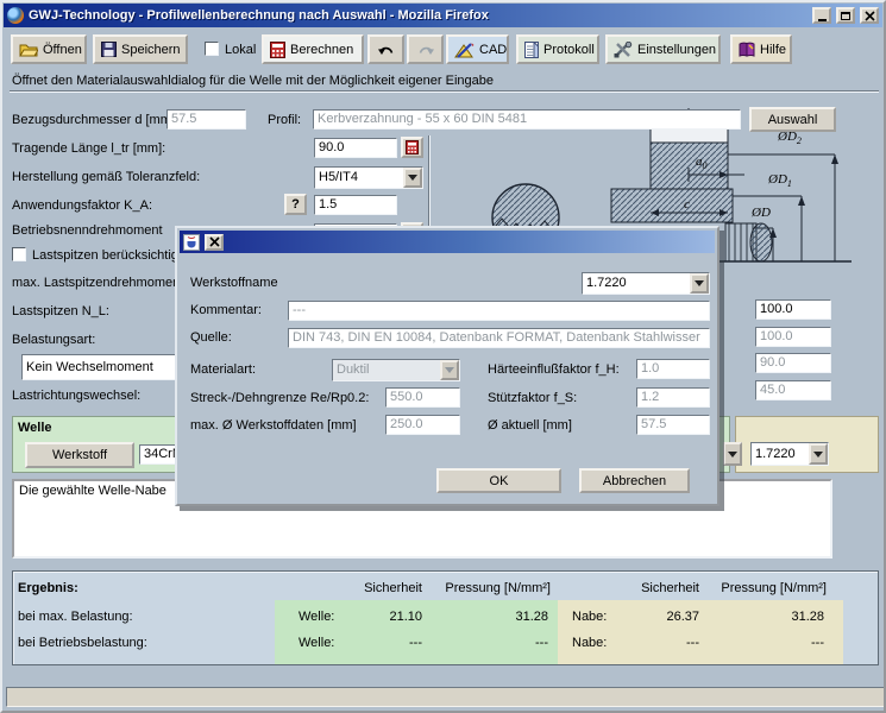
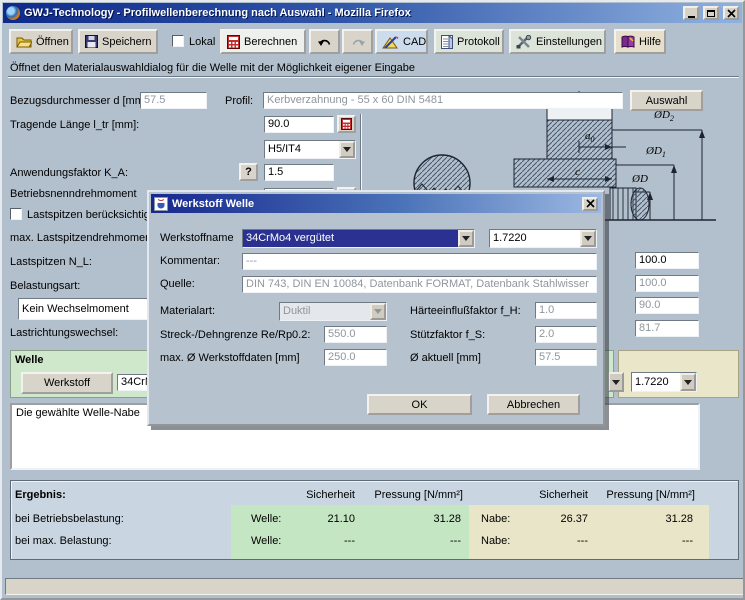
  GWJ-Technology - Profilwellenberechnung nach Auswahl - Mozilla Firefox
  Öffnen
  Speichern
  Lokal
  Berechnen
  CAD
  Protokoll
  Einstellungen
  Hilfe
  Öffnet den Materialauswahldialog für die Welle mit der Möglichkeit eigener Eingabe
  a0
  c
  ØD2
  ØD1
  ØD
  Bezugsdurchmesser d [m
  57.5
  Profil:
  Kerbverzahnung - 55 x 60 DIN 5481
  Auswahl
  Tragende Länge l_tr [mm]:
  90.0
- Herstellung gemäß Toleranzfeld:
  H5/IT4
  Anwendungsfaktor K_A:
  ?
  1.5
  Betriebsnenndrehmoment
  Lastspitzen berücksichti
  max. Lastspitzendrehmome
  Lastspitzen N_L:
  Belastungsart:
  Kein Wechselmoment
  Lastrichtungswechsel:
  100.0
  100.0
  90.0
- 45.0
+ 81.7
  Welle
  Werkstoff
  1.7220
  Die gewählte Welle-Nabe
  Ergebnis:
  Sicherheit
  Pressung [N/mm²]
  Sicherheit
  Pressung [N/mm²]
- bei max. Belastung:
+ bei Betriebsbelastung:
  Welle:
  21.10
  31.28
  Nabe:
  26.37
  31.28
- bei Betriebsbelastung:
+ bei max. Belastung:
  Welle:
  ---
  ---
  Nabe:
  ---
  ---
+ Werkstoff Welle
  Werkstoffname
+ 34CrMo4 vergütet
  1.7220
  Kommentar:
  ---
  Quelle:
  DIN 743, DIN EN 10084, Datenbank FORMAT, Datenbank Stahlwisser
  Materialart:
  Duktil
  Härteeinflußfaktor f_H:
  1.0
  Streck-/Dehngrenze Re/Rp0.2:
  550.0
  Stützfaktor f_S:
- 1.2
+ 2.0
  max. Ø Werkstoffdaten [mm]
  250.0
  Ø aktuell [mm]
  57.5
  OK
  Abbrechen
